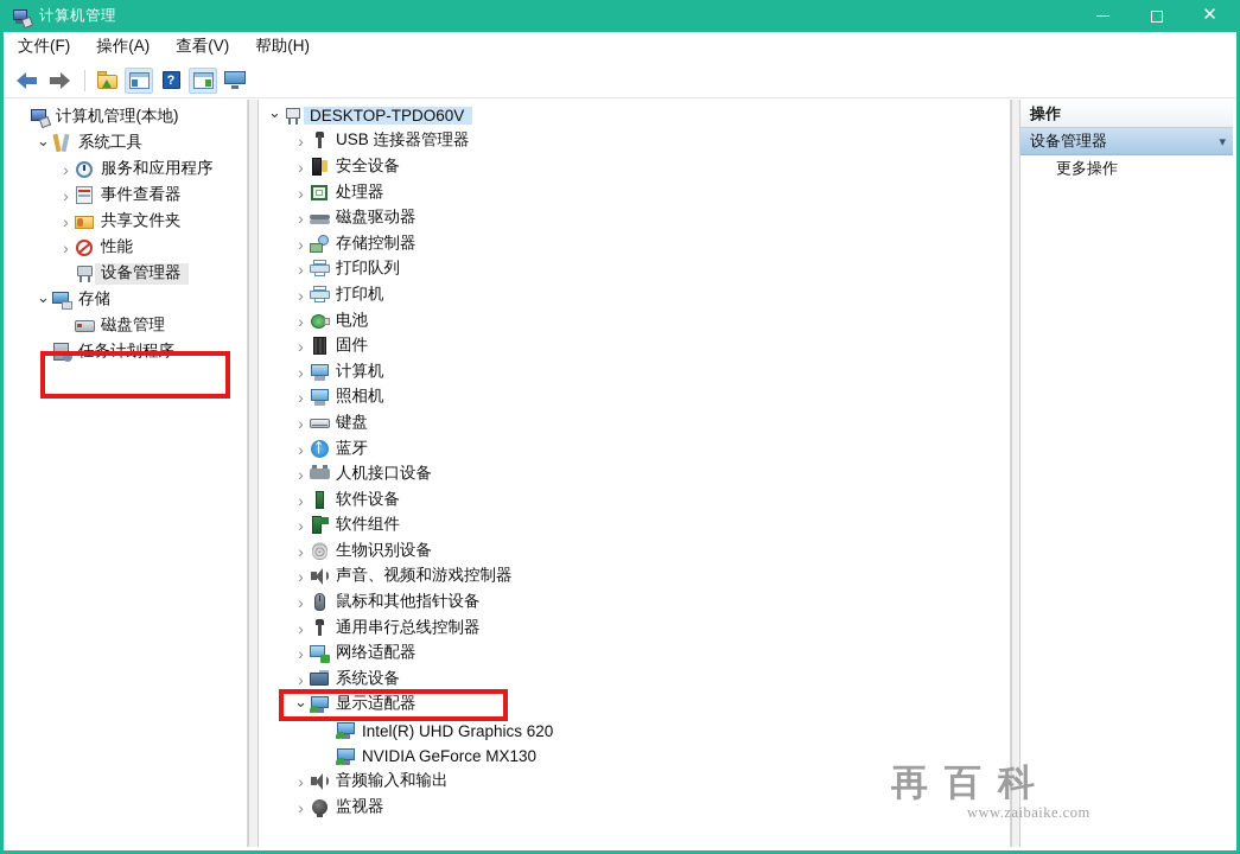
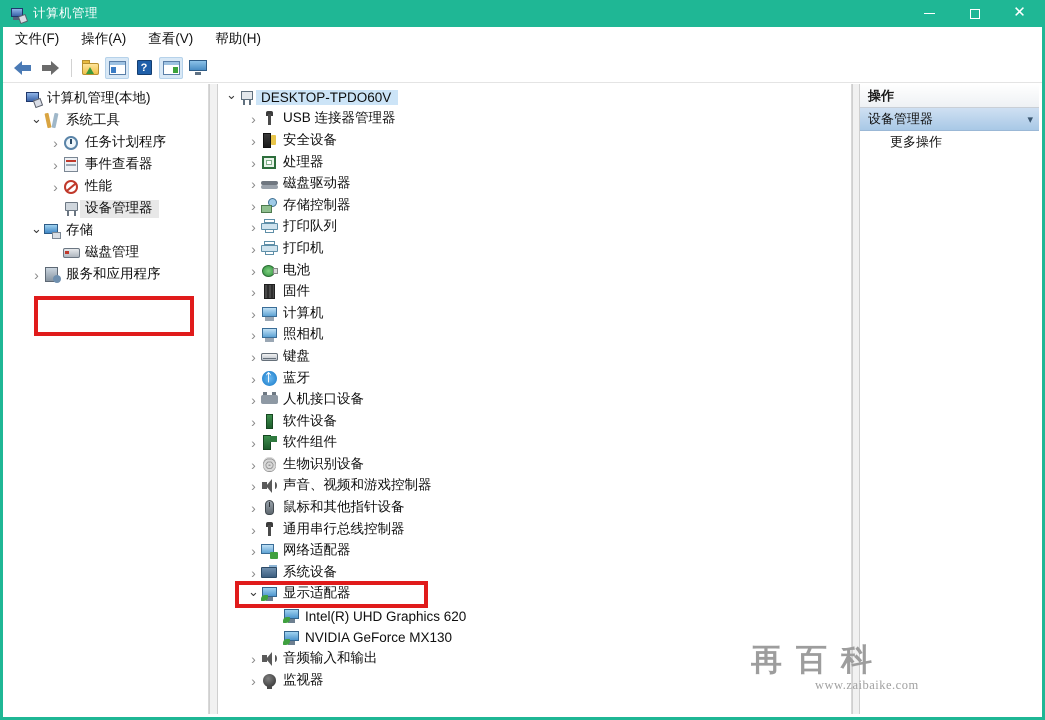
  计算机管理
  ✕
  文件(F)
  操作(A)
  查看(V)
  帮助(H)
  ?
  计算机管理(本地)
  系统工具
- 服务和应用程序
+ 任务计划程序
  事件查看器
- 共享文件夹
  性能
  设备管理器
  存储
  磁盘管理
- 任务计划程序
+ 服务和应用程序
  DESKTOP-TPDO60V
  USB 连接器管理器
  安全设备
  处理器
  磁盘驱动器
  存储控制器
  打印队列
  打印机
  电池
  固件
  计算机
  照相机
  键盘
  ᛏ
  蓝牙
  人机接口设备
  软件设备
  软件组件
  生物识别设备
  声音、视频和游戏控制器
  鼠标和其他指针设备
  通用串行总线控制器
  网络适配器
  系统设备
  显示适配器
  Intel(R) UHD Graphics 620
  NVIDIA GeForce MX130
  音频输入和输出
  监视器
  操作
  设备管理器
  ▾
  更多操作
  再
  百
  科
  www.zaibaike.com
